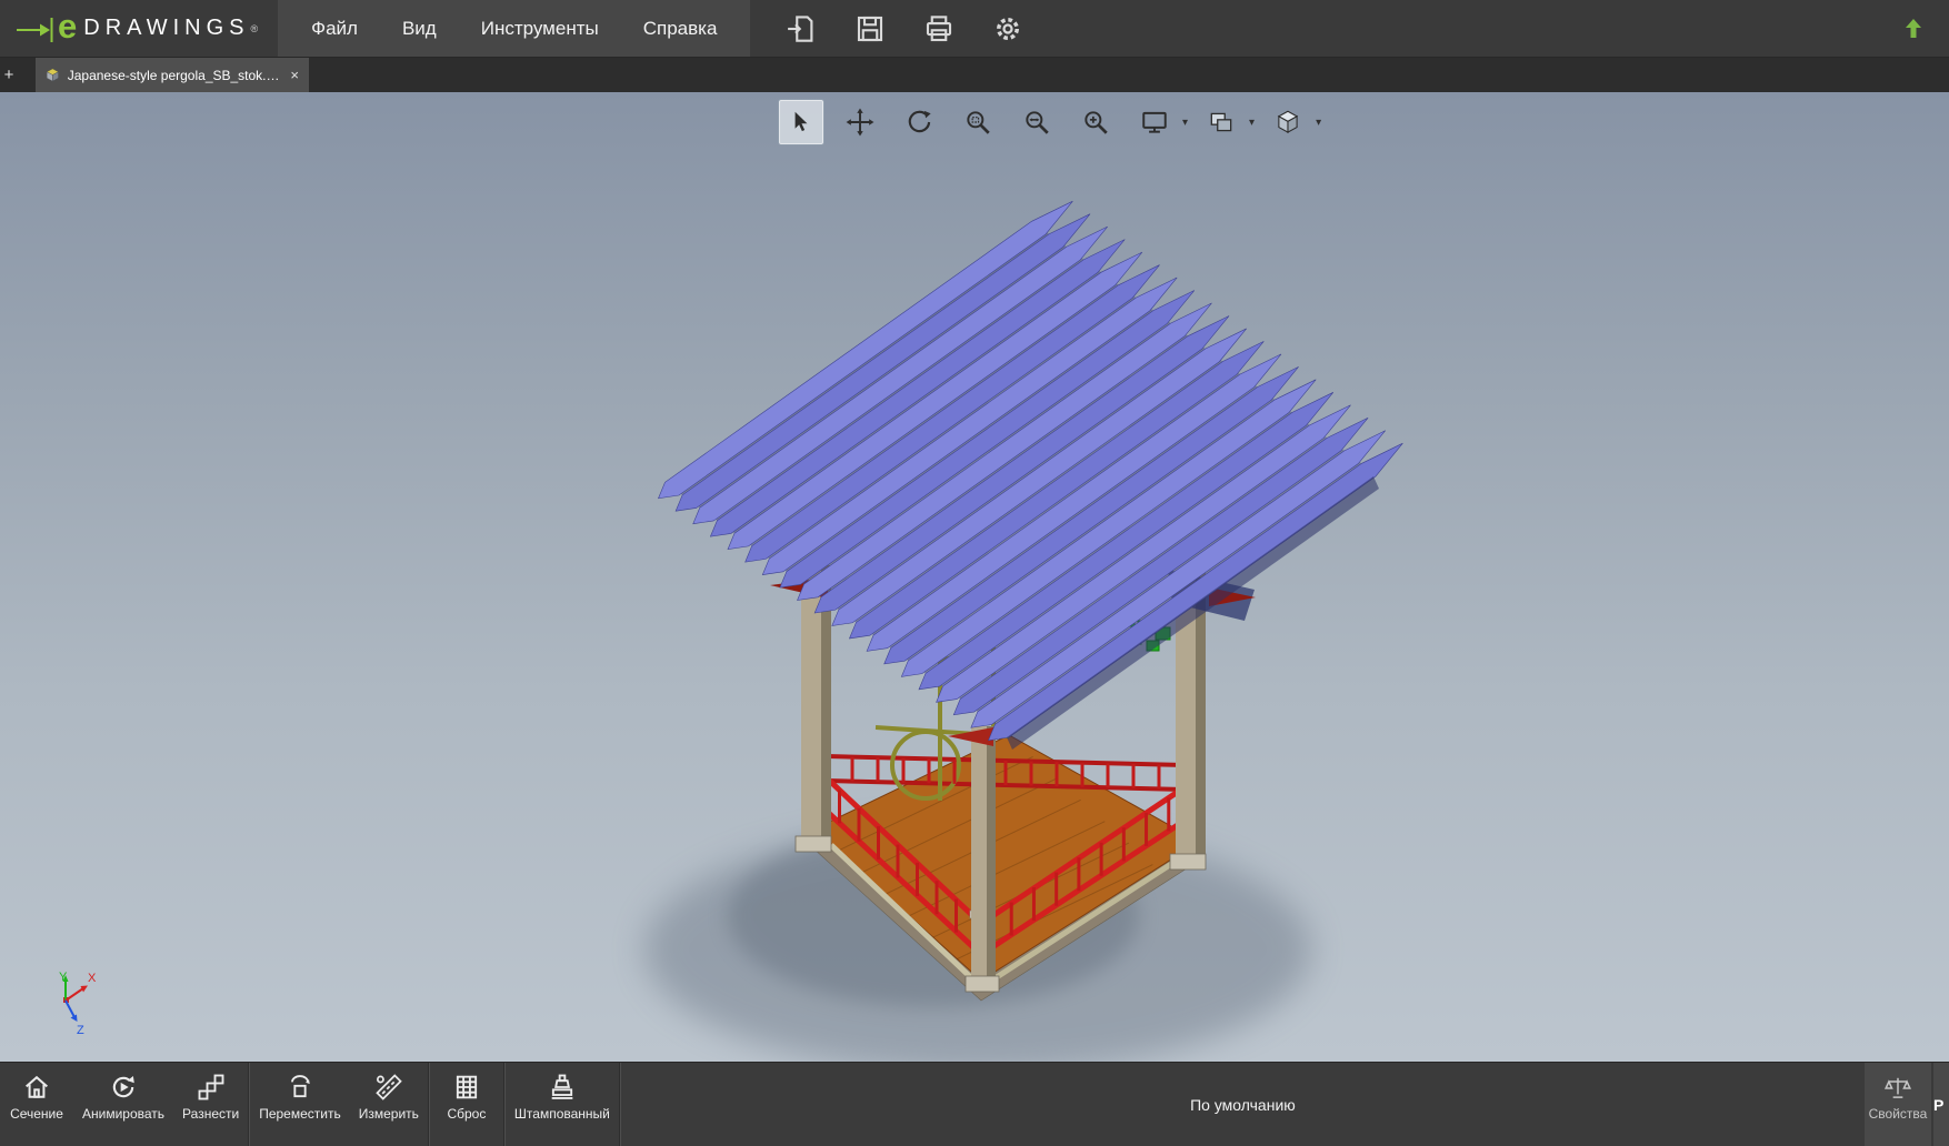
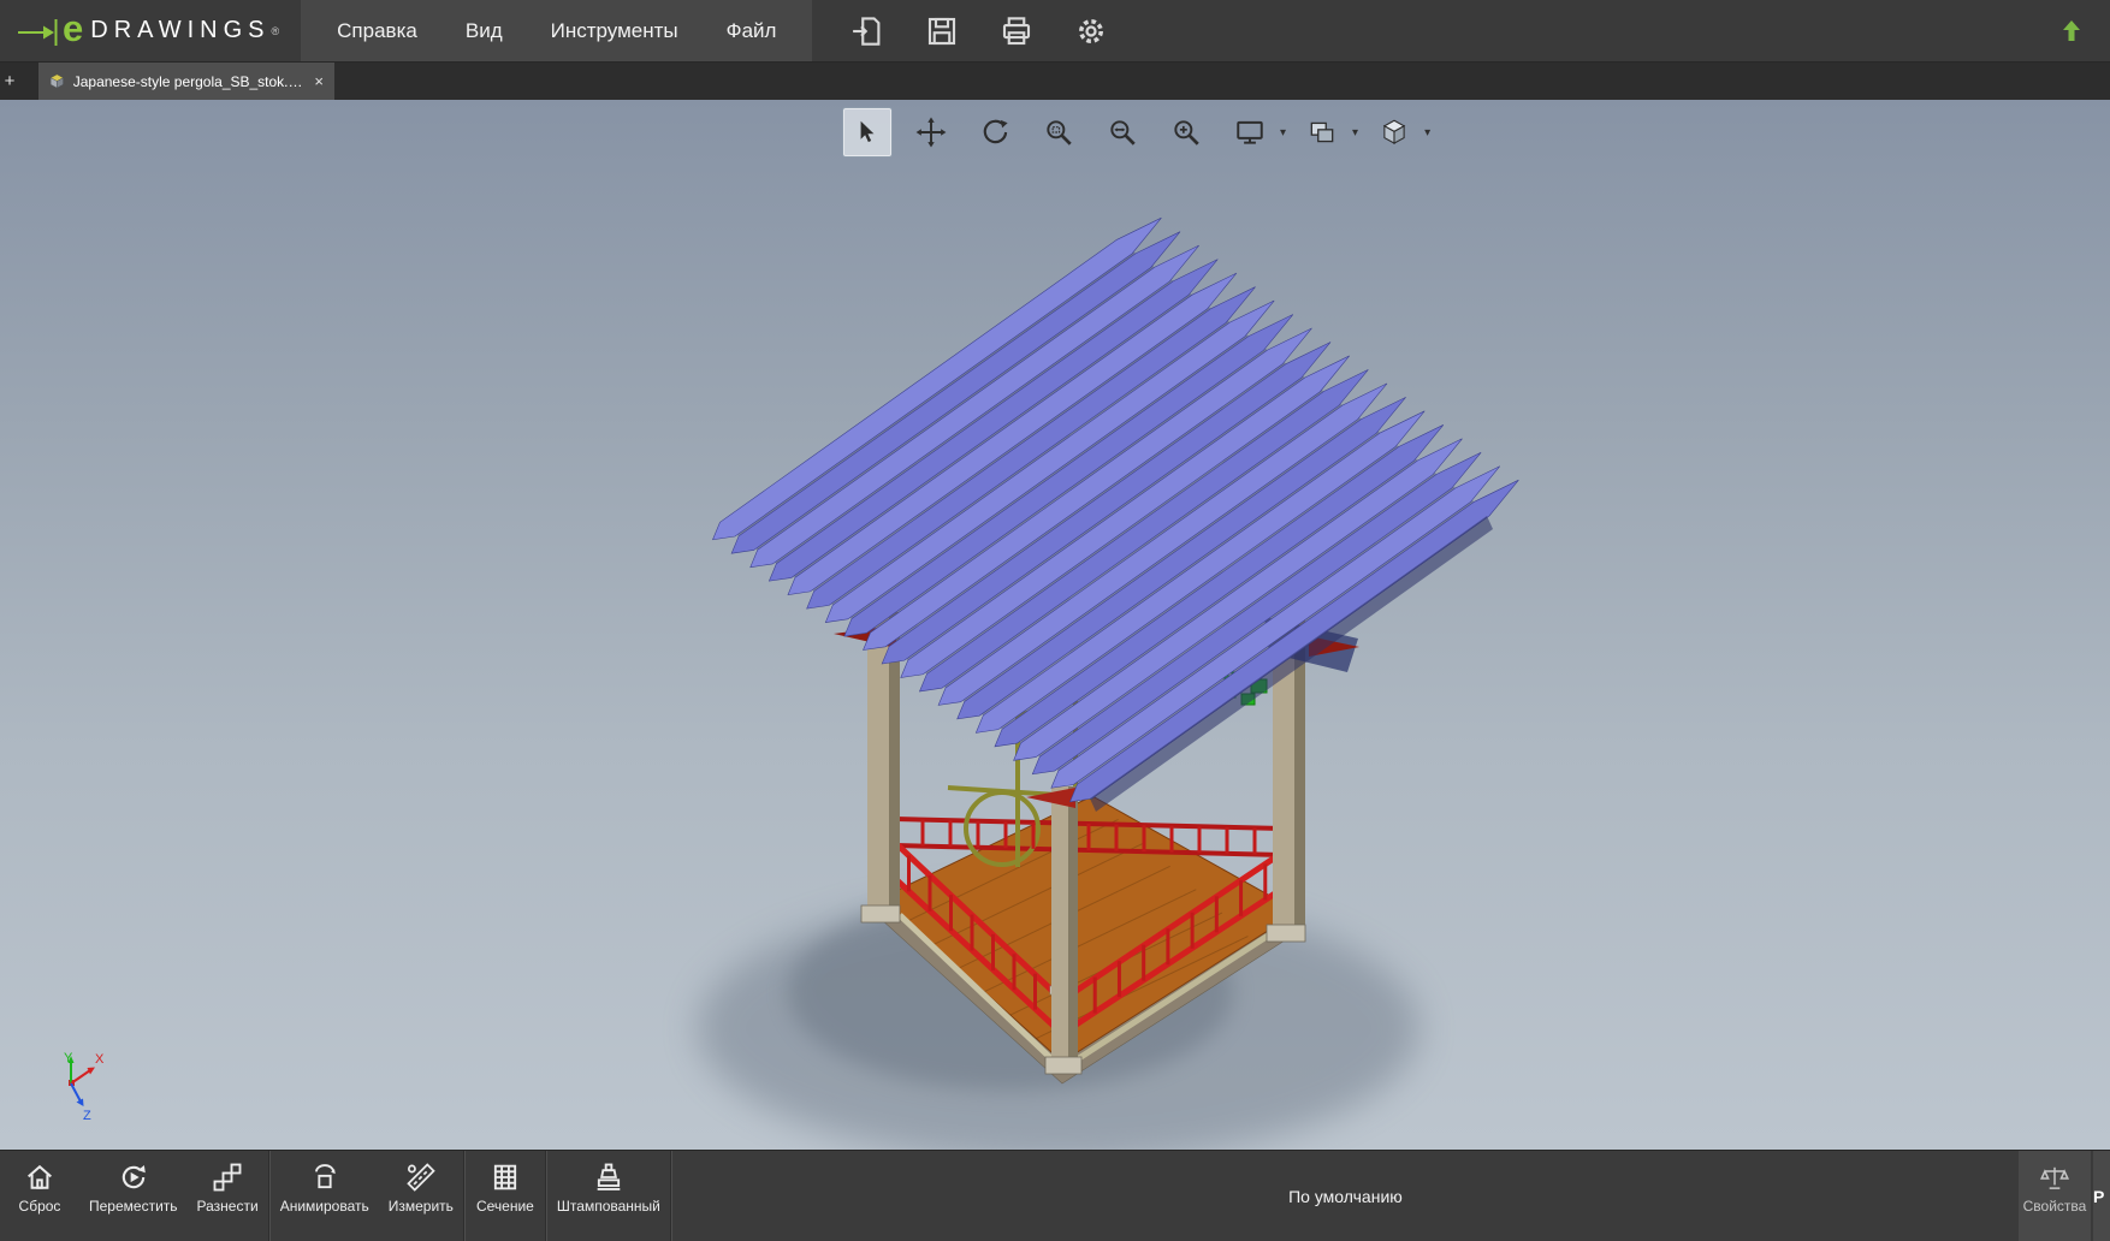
  e
  DRAWINGS
  ®
- Файл
+ Справка
  Вид
  Инструменты
- Справка
+ Файл
  +
  Japanese-style pergola_SB_stok.SL
  ×
  Y
  X
  Z
  ▾
  ▾
  ▾
- Сечение
+ Сброс
- Анимировать
+ Переместить
  Разнести
- Переместить
+ Анимировать
  Измерить
- Сброс
+ Сечение
  Штампованный
  По умолчанию
  Свойства
  Р
